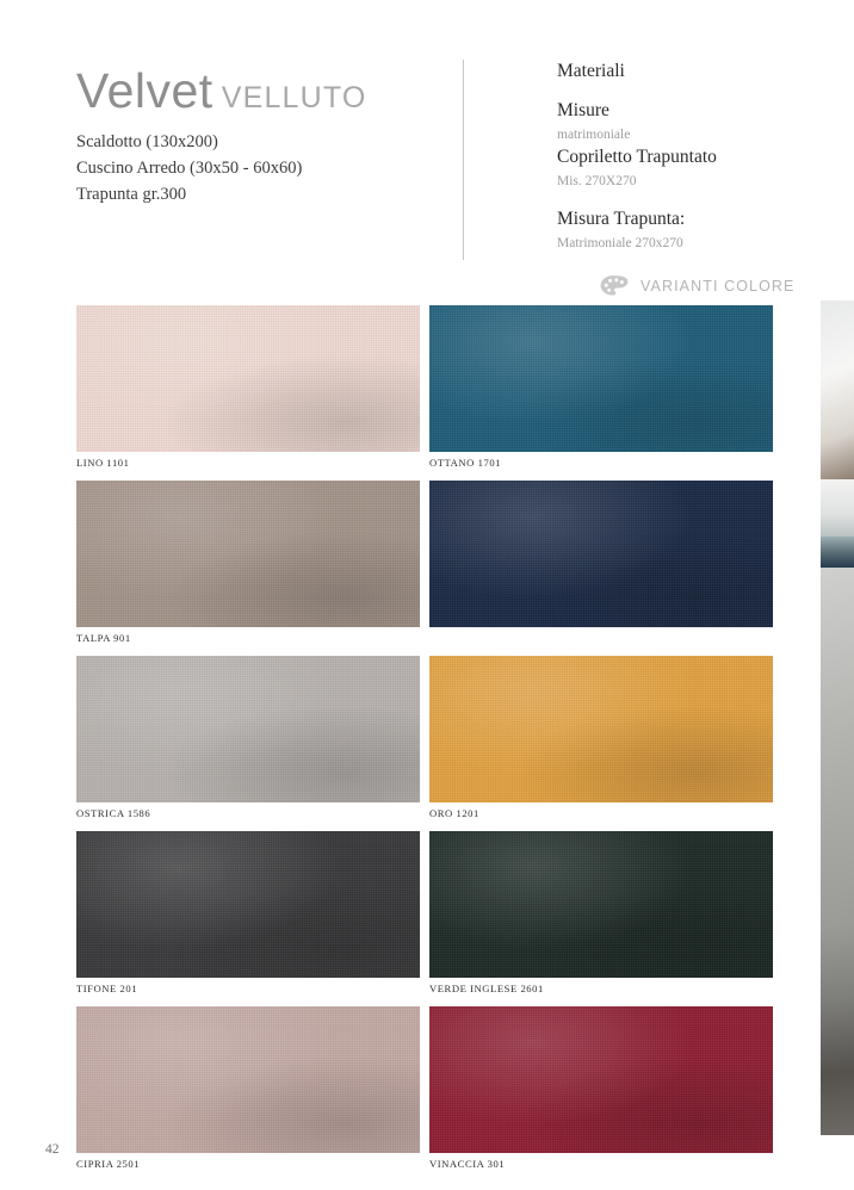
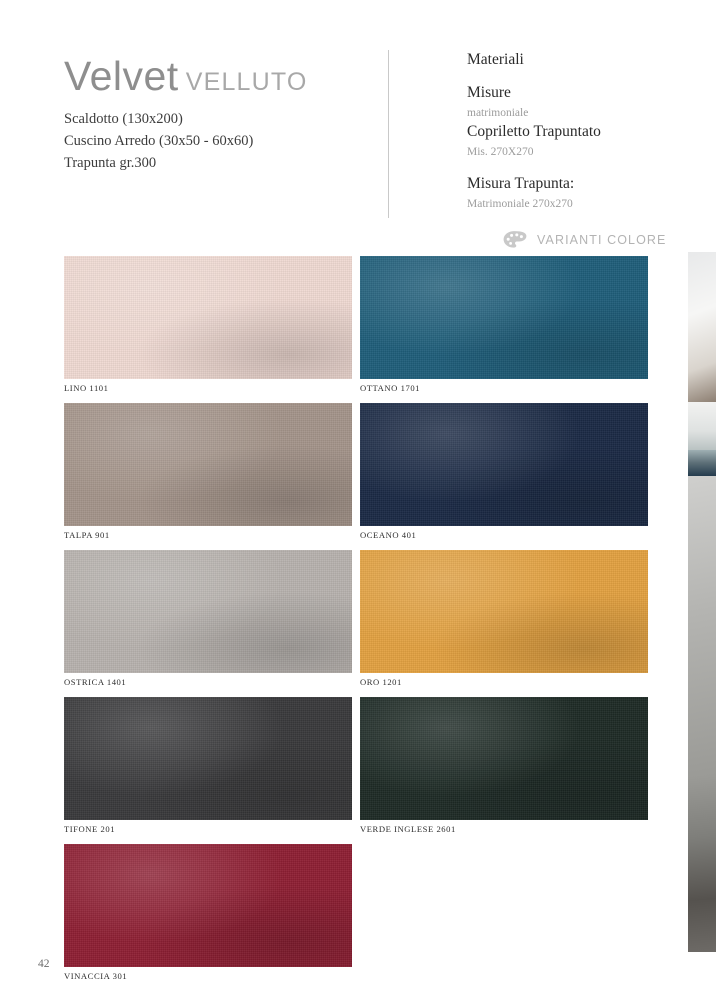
  Velvet VELLUTO
  Scaldotto (130x200)
  Cuscino Arredo (30x50 - 60x60)
  Trapunta gr.300
  Materiali
  Misure
  matrimoniale
  Copriletto Trapuntato
  Mis. 270X270
  Misura Trapunta:
  Matrimoniale 270x270
  VARIANTI COLORE
  LINO 1101
  OTTANO 1701
  TALPA 901
+ OCEANO 401
- OSTRICA 1586
+ OSTRICA 1401
  ORO 1201
  TIFONE 201
  VERDE INGLESE 2601
- CIPRIA 2501
  VINACCIA 301
  42
